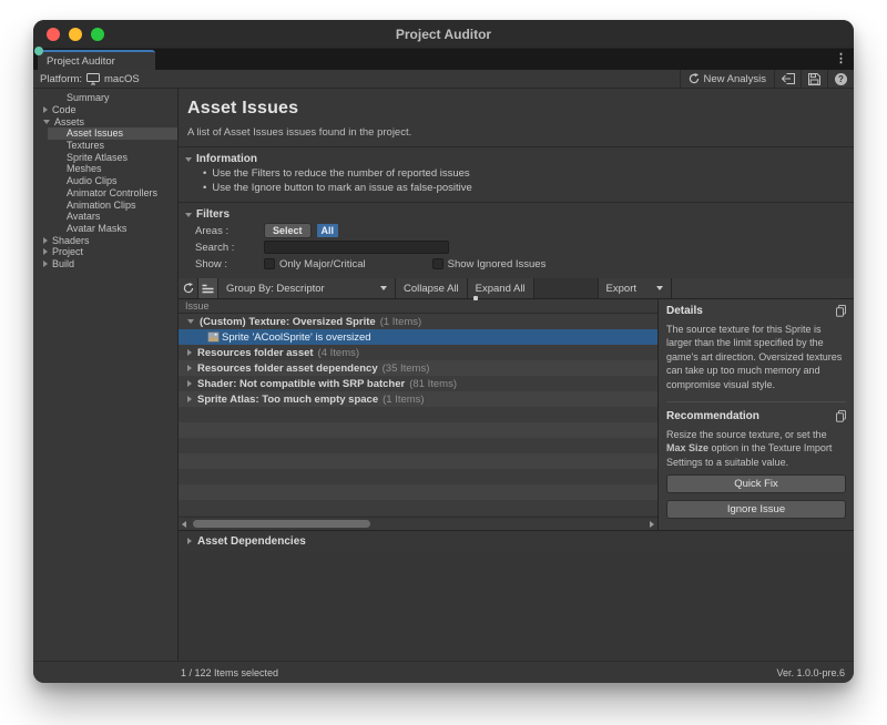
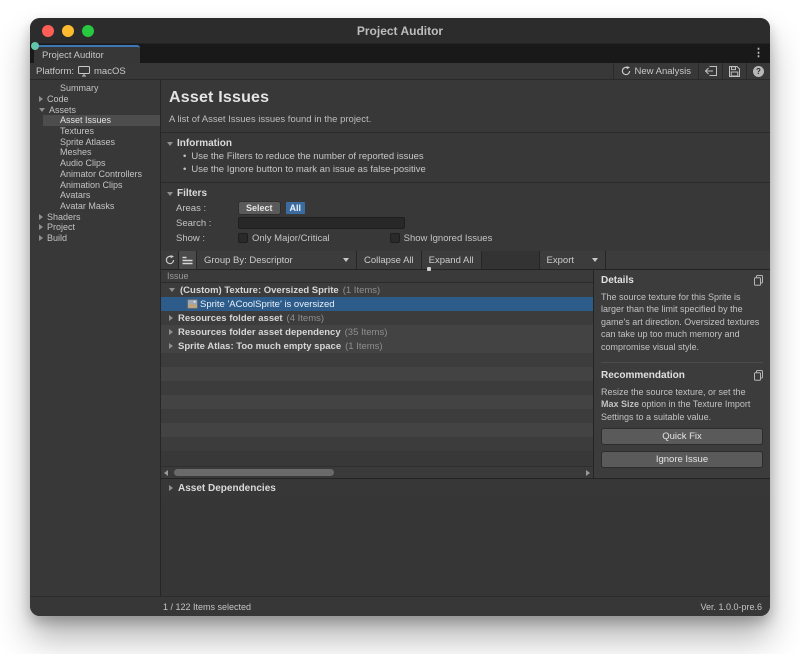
  Project Auditor
  Project Auditor
  ⋮
  Platform:
  macOS
  New Analysis
  ?
  Summary
  Code
  Assets
  Asset Issues
  Textures
  Sprite Atlases
  Meshes
  Audio Clips
  Animator Controllers
  Animation Clips
  Avatars
  Avatar Masks
  Shaders
  Project
  Build
  Asset Issues
  A list of Asset Issues issues found in the project.
  Information
  Use the Filters to reduce the number of reported issues
  Use the Ignore button to mark an issue as false-positive
  Filters
  Areas :
  Select
  All
  Search :
  Show :
  Only Major/Critical
  Show Ignored Issues
  Group By: Descriptor
  Collapse All
  Expand All
  Export
  Issue
  (Custom) Texture: Oversized Sprite
  (1 Items)
  Sprite 'ACoolSprite' is oversized
  Resources folder asset
  (4 Items)
  Resources folder asset dependency
  (35 Items)
- Shader: Not compatible with SRP batcher
- (81 Items)
  Sprite Atlas: Too much empty space
  (1 Items)
  Details
  The source texture for this Sprite is larger than the limit specified by the game's art direction. Oversized textures can take up too much memory and compromise visual style.
  Recommendation
  Resize the source texture, or set the Max Size option in the Texture Import Settings to a suitable value.
  Quick Fix
  Ignore Issue
  Asset Dependencies
  1 / 122 Items selected
  Ver. 1.0.0-pre.6
